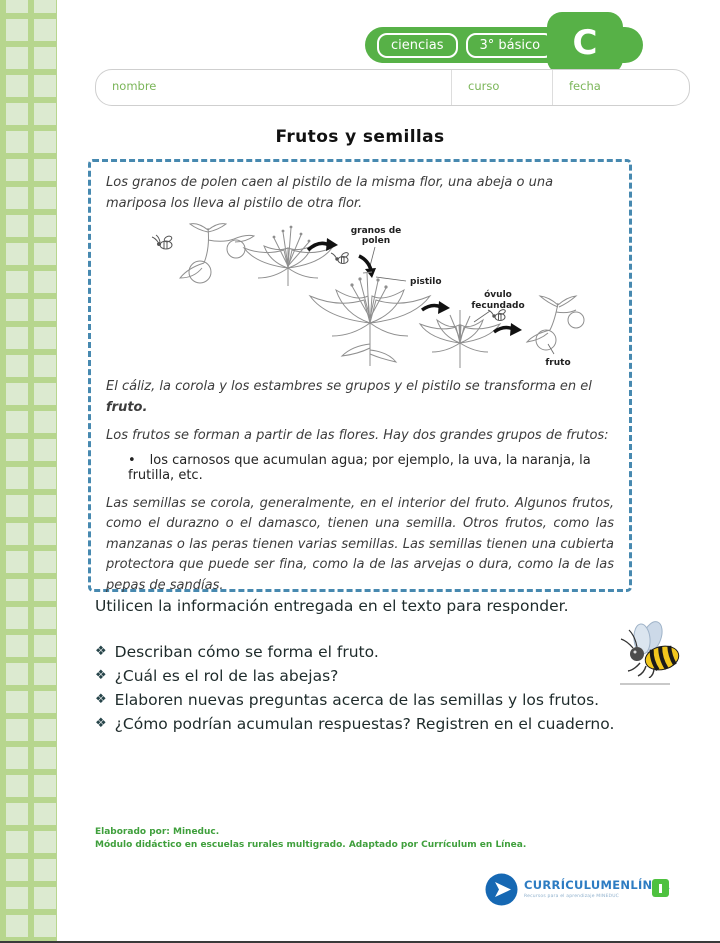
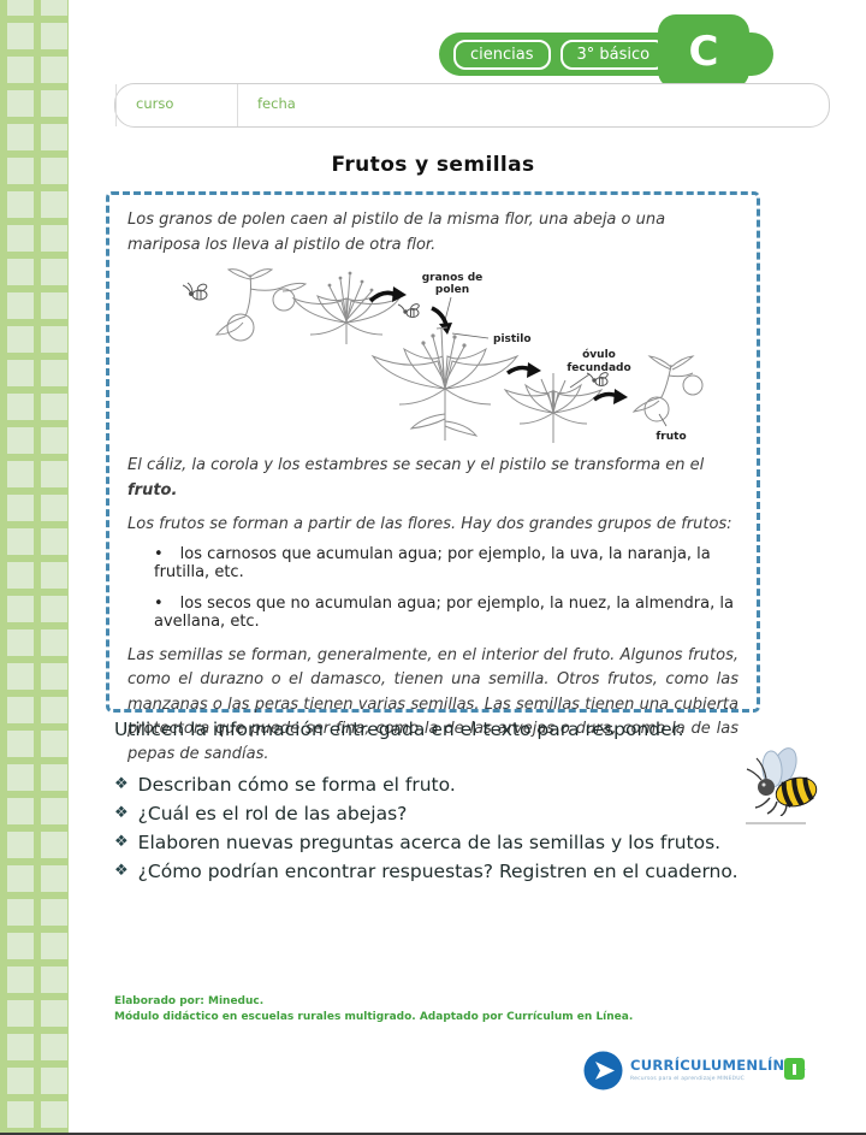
  ciencias
  3° básico
  C
- nombre
  curso
  fecha
  Frutos y semillas
  Los granos de polen caen al pistilo de la misma flor, una abeja o una mariposa los lleva al pistilo de otra flor.
  granos de
  polen
  pistilo
  óvulo
  fecundado
  fruto
- El cáliz, la corola y los estambres se grupos y el pistilo se transforma en el fruto.
+ El cáliz, la corola y los estambres se secan y el pistilo se transforma en el fruto.
  Los frutos se forman a partir de las flores. Hay dos grandes grupos de frutos:
  los carnosos que acumulan agua; por ejemplo, la uva, la naranja, la frutilla, etc.
+ los secos que no acumulan agua; por ejemplo, la nuez, la almendra, la avellana, etc.
- Las semillas se corola, generalmente, en el interior del fruto. Algunos frutos, como el durazno o el damasco, tienen una semilla. Otros frutos, como las manzanas o las peras tienen varias semillas. Las semillas tienen una cubierta protectora que puede ser fina, como la de las arvejas o dura, como la de las pepas de sandías.
+ Las semillas se forman, generalmente, en el interior del fruto. Algunos frutos, como el durazno o el damasco, tienen una semilla. Otros frutos, como las manzanas o las peras tienen varias semillas. Las semillas tienen una cubierta protectora que puede ser fina, como la de las arvejas o dura, como la de las pepas de sandías.
  Utilicen la información entregada en el texto para responder.
  ❖
  Describan cómo se forma el fruto.
  ❖
  ¿Cuál es el rol de las abejas?
  ❖
  Elaboren nuevas preguntas acerca de las semillas y los frutos.
  ❖
- ¿Cómo podrían acumulan respuestas? Registren en el cuaderno.
+ ¿Cómo podrían encontrar respuestas? Registren en el cuaderno.
  Elaborado por: Mineduc.
  Módulo didáctico en escuelas rurales multigrado. Adaptado por Currículum en Línea.
  CURRÍCULUMENLÍN
